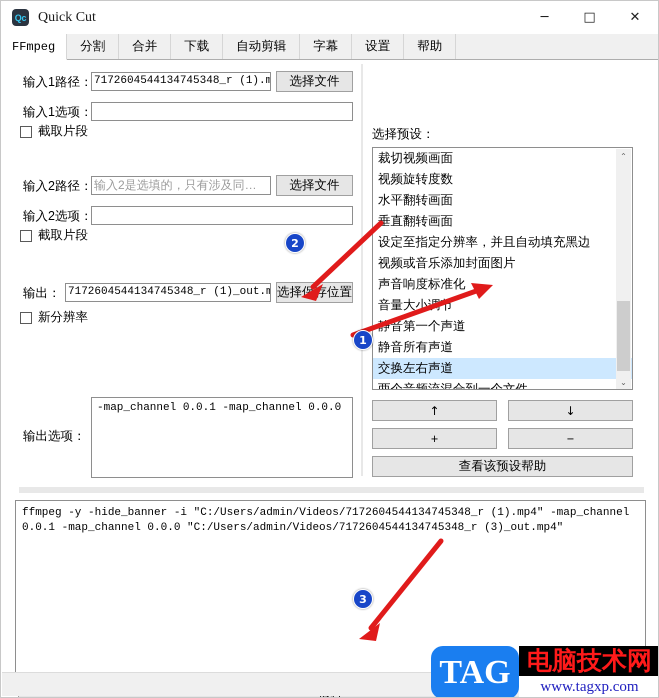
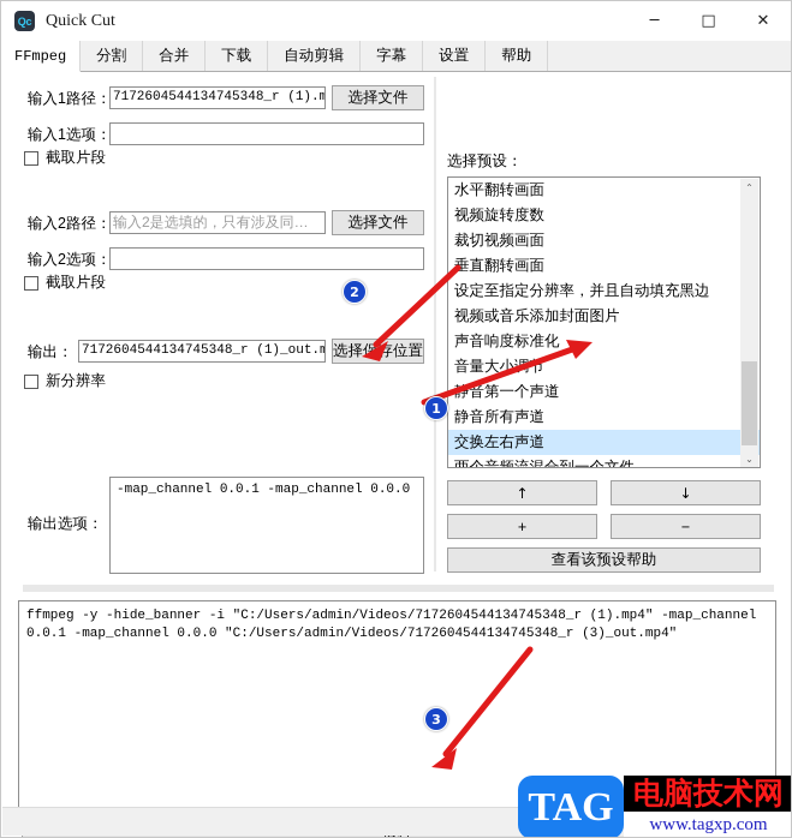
  Qc
  Quick Cut
  ─
  □
  ✕
  FFmpeg
  分割
  合并
  下载
  自动剪辑
  字幕
  设置
  帮助
  输入1路径：
  7172604544134745348_r (1).m
  选择文件
  输入1选项：
  截取片段
  输入2路径：
  输入2是选填的，只有涉及同…
  选择文件
  输入2选项：
  截取片段
  输出：
  7172604544134745348_r (1)_out.m
  选择保存位置
  新分辨率
  输出选项：
  -map_channel 0.0.1 -map_channel 0.0.0
  选择预设：
- 裁切视频画面
+ 水平翻转画面
  视频旋转度数
- 水平翻转画面
+ 裁切视频画面
  垂直翻转画面
  设定至指定分辨率，并且自动填充黑边
  视频或音乐添加封面图片
  声音响度标准化
  音量大小节
  音第一个声道
  静音所有声道
  交换左右声道
  两个音频流混合到一个文件
  ⌃
  ⌄
  ↑
  ↓
  +
  −
  查看该预设帮助
  ffmpeg -y -hide_banner -i "C:/Users/admin/Videos/7172604544134745348_r (1).mp4" -map_channel 0.0.1 -map_channel 0.0.0 "C:/Users/admin/Videos/7172604544134745348_r (3)_out.mp4"
  2
  1
  3
  TAG
  电脑技术网
  www.tagxp.com
